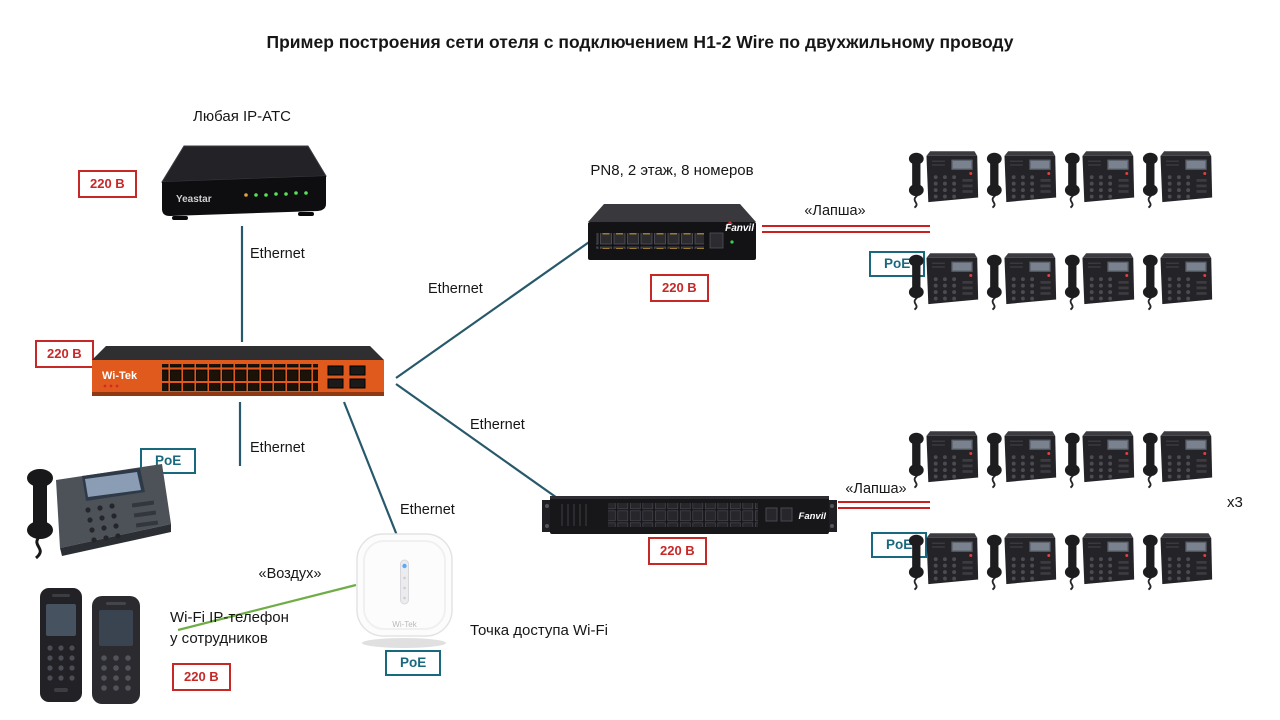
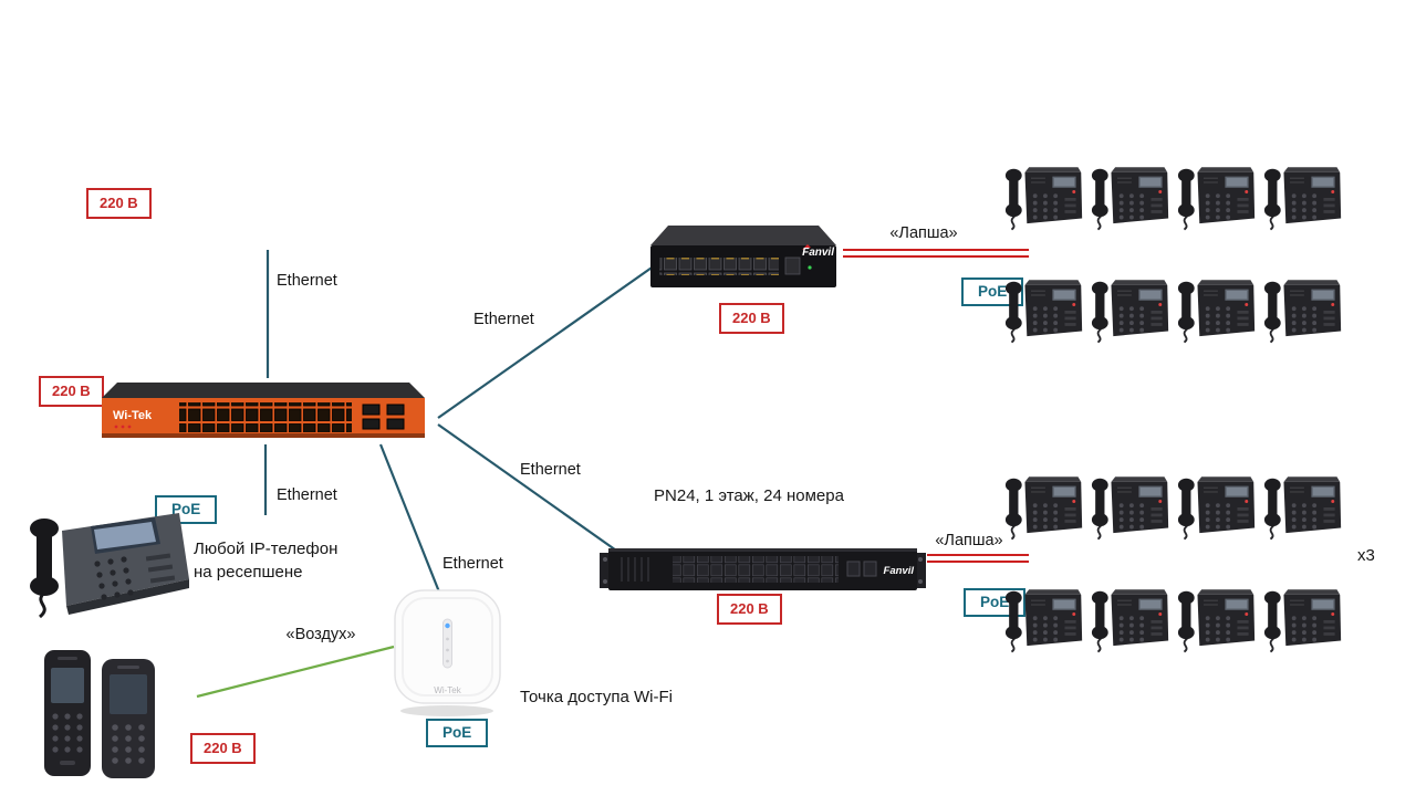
- Пример построения сети отеля с подключением H1-2 Wire по двухжильному проводу
- Любая IP-АТС
- Yeastar
  220 В
  Ethernet
  220 В
  Wi-Tek
  Ethernet
  Ethernet
  Ethernet
  Ethernet
- PN8, 2 этаж, 8 номеров
  Fanvil
  220 В
  «Лапша»
  PoE
+ PN24, 1 этаж, 24 номера
  Fanvil
  220 В
  «Лапша»
  PoE
  x3
  PoE
+ Любой IP-телефон
+ на ресепшене
  Wi-Tek
  Точка доступа Wi-Fi
  PoE
  «Воздух»
- Wi-Fi IP-телефон
- у сотрудников
  220 В
